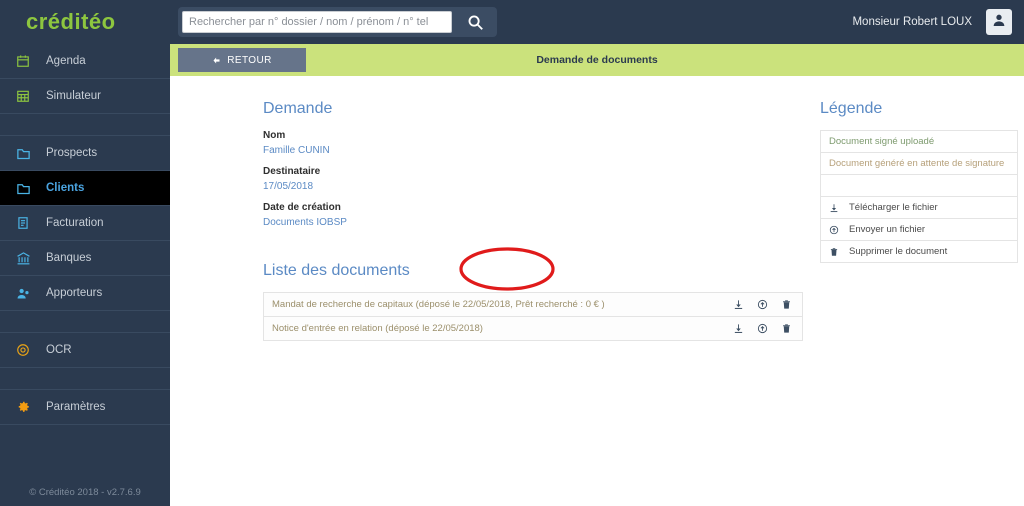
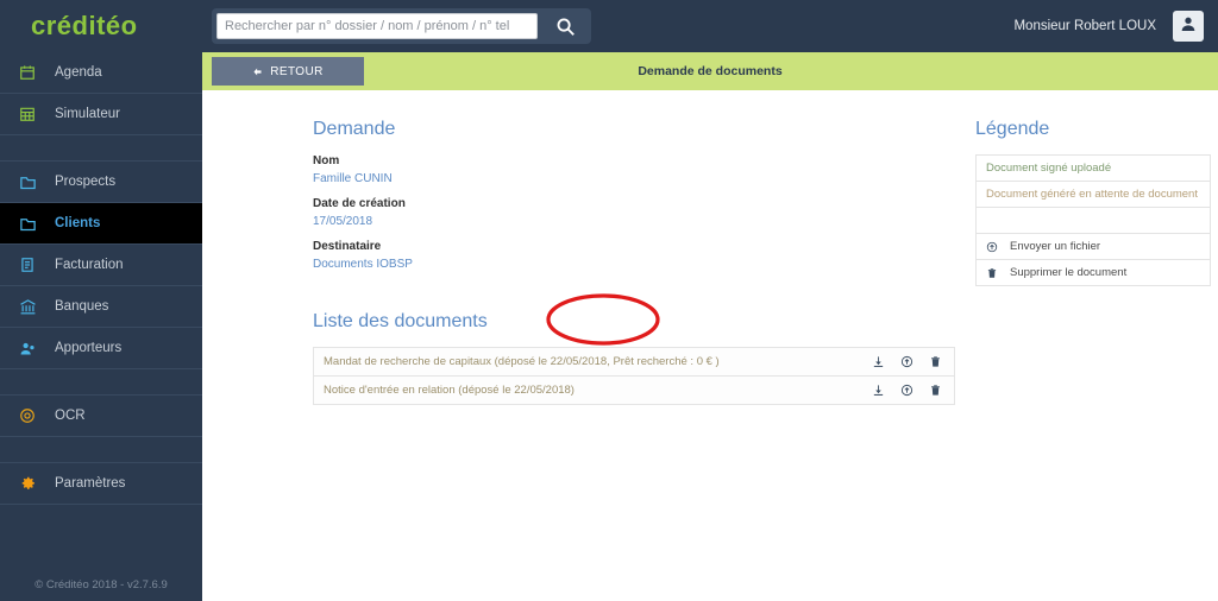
  créditéo
  Rechercher par n° dossier / nom / prénom / n° tel
  Monsieur Robert LOUX
  Agenda
  Simulateur
  Prospects
  Clients
  Facturation
  Banques
  Apporteurs
  OCR
  Paramètres
  © Créditéo 2018 - v2.7.6.9
  RETOUR
  Demande de documents
  Demande
  Nom
  Famille CUNIN
- Destinataire
+ Date de création
  17/05/2018
- Date de création
+ Destinataire
  Documents IOBSP
  Liste des documents
  Mandat de recherche de capitaux (déposé le 22/05/2018, Prêt recherché : 0 € )
  Notice d'entrée en relation (déposé le 22/05/2018)
  Légende
  Document signé uploadé
- Document généré en attente de signature
+ Document généré en attente de document
- Télécharger le fichier
  Envoyer un fichier
  Supprimer le document
